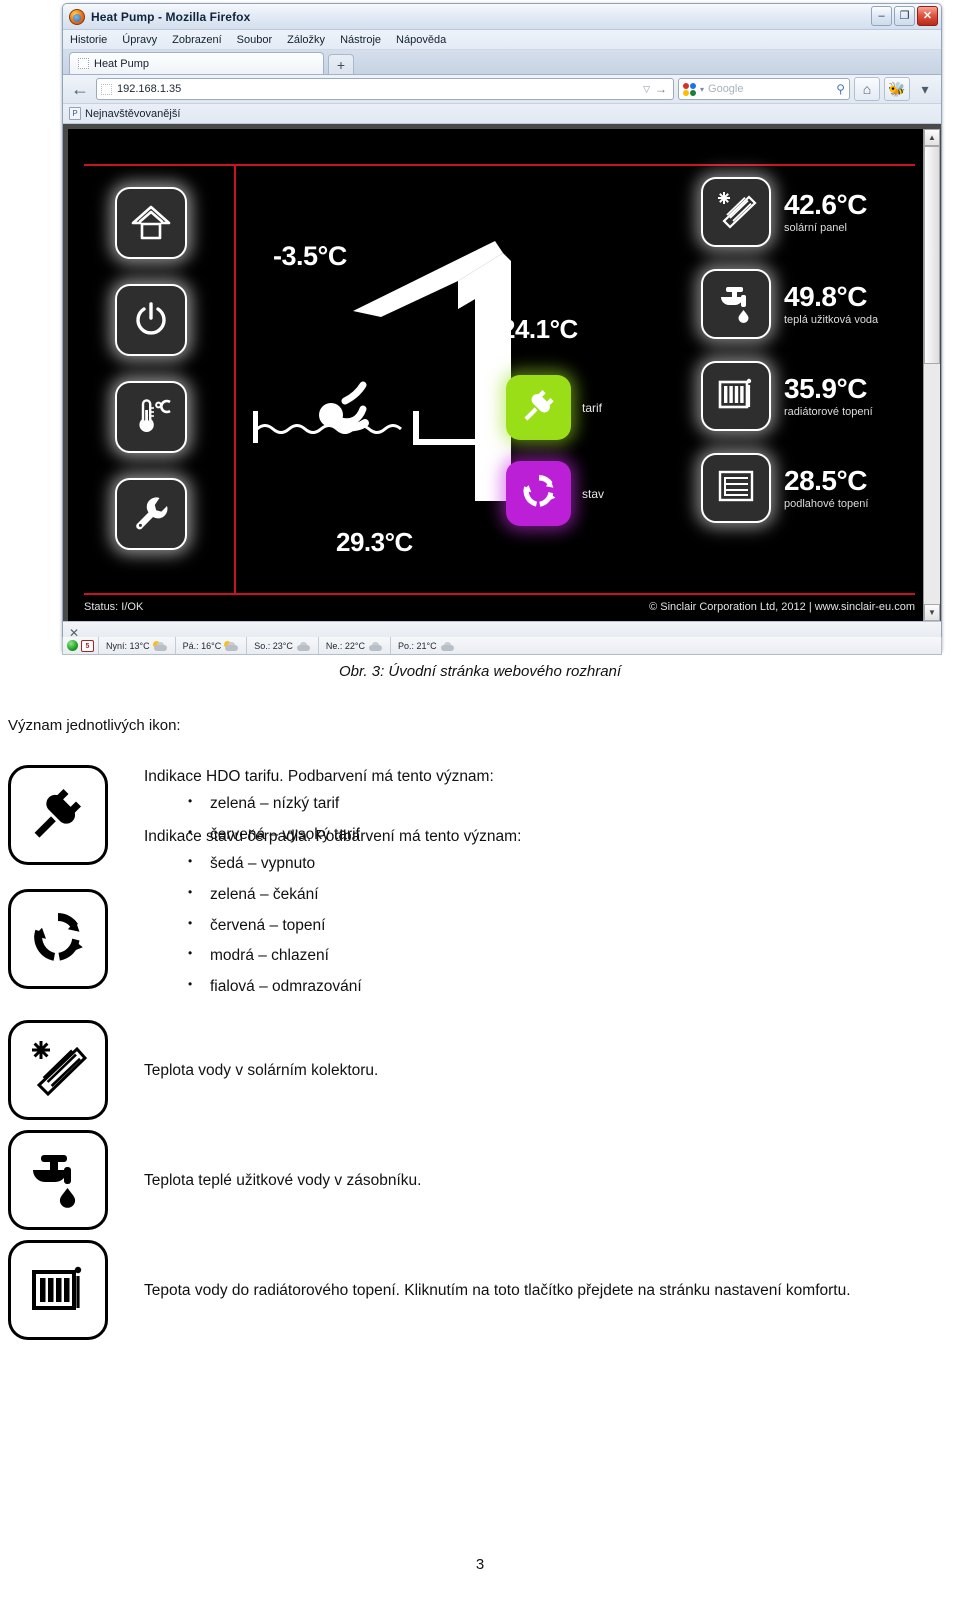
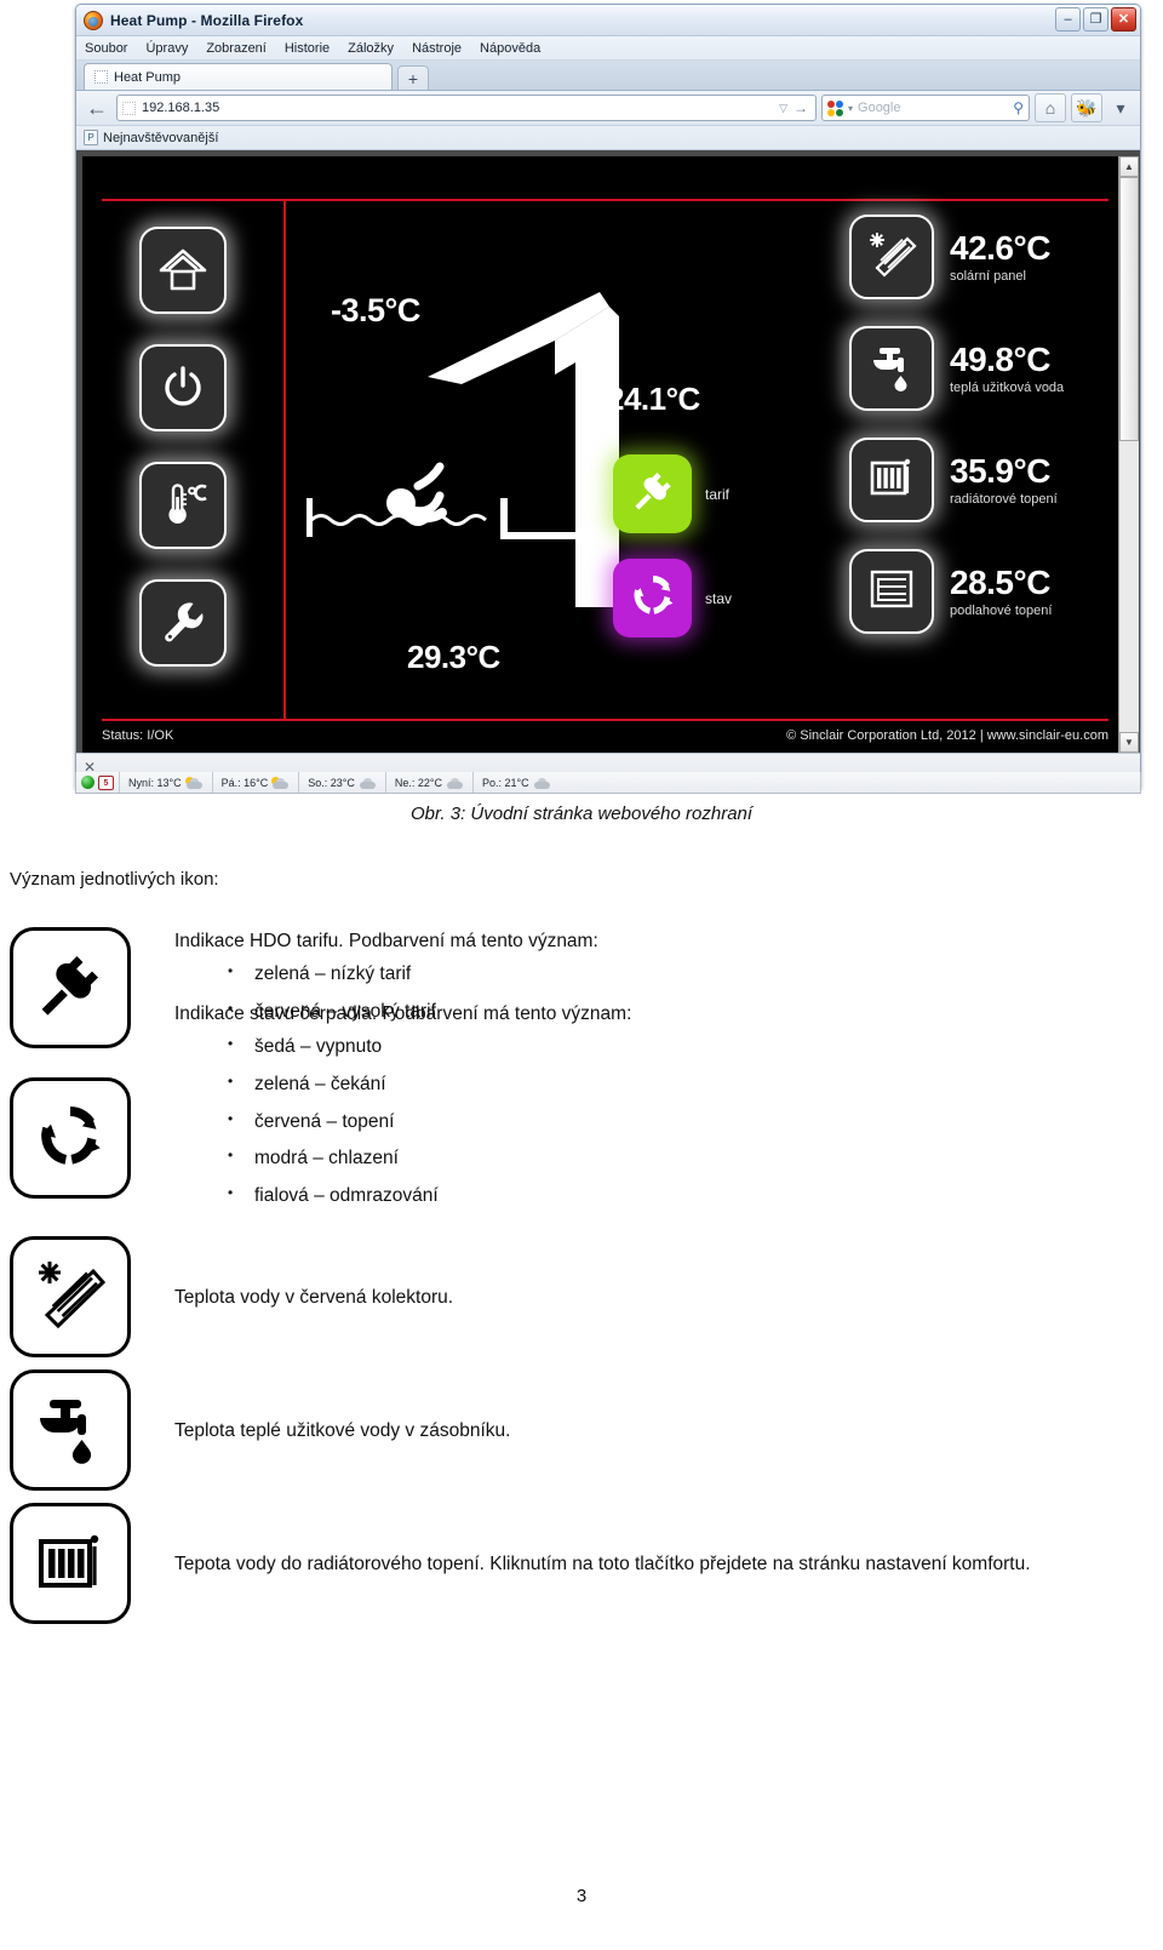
  Heat Pump - Mozilla Firefox
  –
  ❐
  ✕
- Historie
+ Soubor
  Úpravy
  Zobrazení
- Soubor
+ Historie
  Záložky
  Nástroje
  Nápověda
  Heat Pump
  +
  ←
  192.168.1.35
  ▽
  →
  ▾
  Google
  ⚲
  ⌂
  🐝
  ▾
  P
  Nejnavštěvovanější
  -3.5°C
  24.1°C
  29.3°C
  tarif
  stav
  42.6°C
  solární panel
  49.8°C
  teplá užitková voda
  35.9°C
  radiátorové topení
  28.5°C
  podlahové topení
  Status: I/OK
  © Sinclair Corporation Ltd, 2012 | www.sinclair-eu.com
  ▲
  ▼
  ✕
  Nyní: 13°C
  Pá.: 16°C
  So.: 23°C
  Ne.: 22°C
  Po.: 21°C
  Obr. 3: Úvodní stránka webového rozhraní
  Význam jednotlivých ikon:
  Indikace HDO tarifu. Podbarvení má tento význam:
  zelená – nízký tarif
  červená – vysoký tarif
  Indikace stavu čerpadla. Podbarvení má tento význam:
  šedá – vypnuto
  zelená – čekání
  červená – topení
  modrá – chlazení
  fialová – odmrazování
- Teplota vody v solárním kolektoru.
+ Teplota vody v červená kolektoru.
  Teplota teplé užitkové vody v zásobníku.
  Tepota vody do radiátorového topení. Kliknutím na toto tlačítko přejdete na stránku nastavení komfortu.
  3
